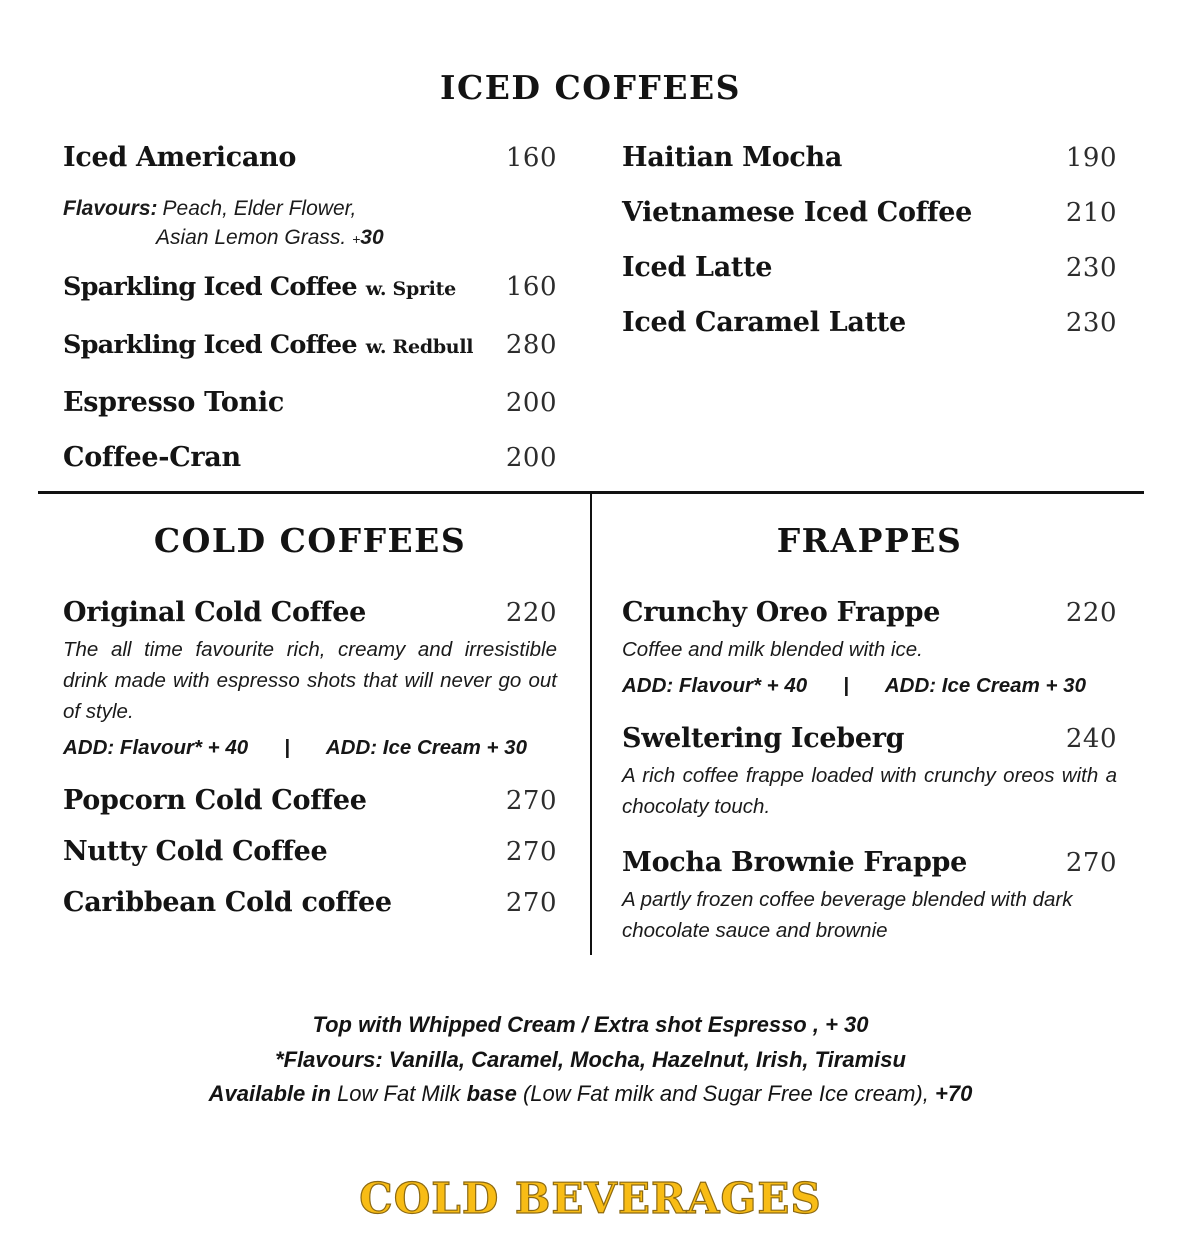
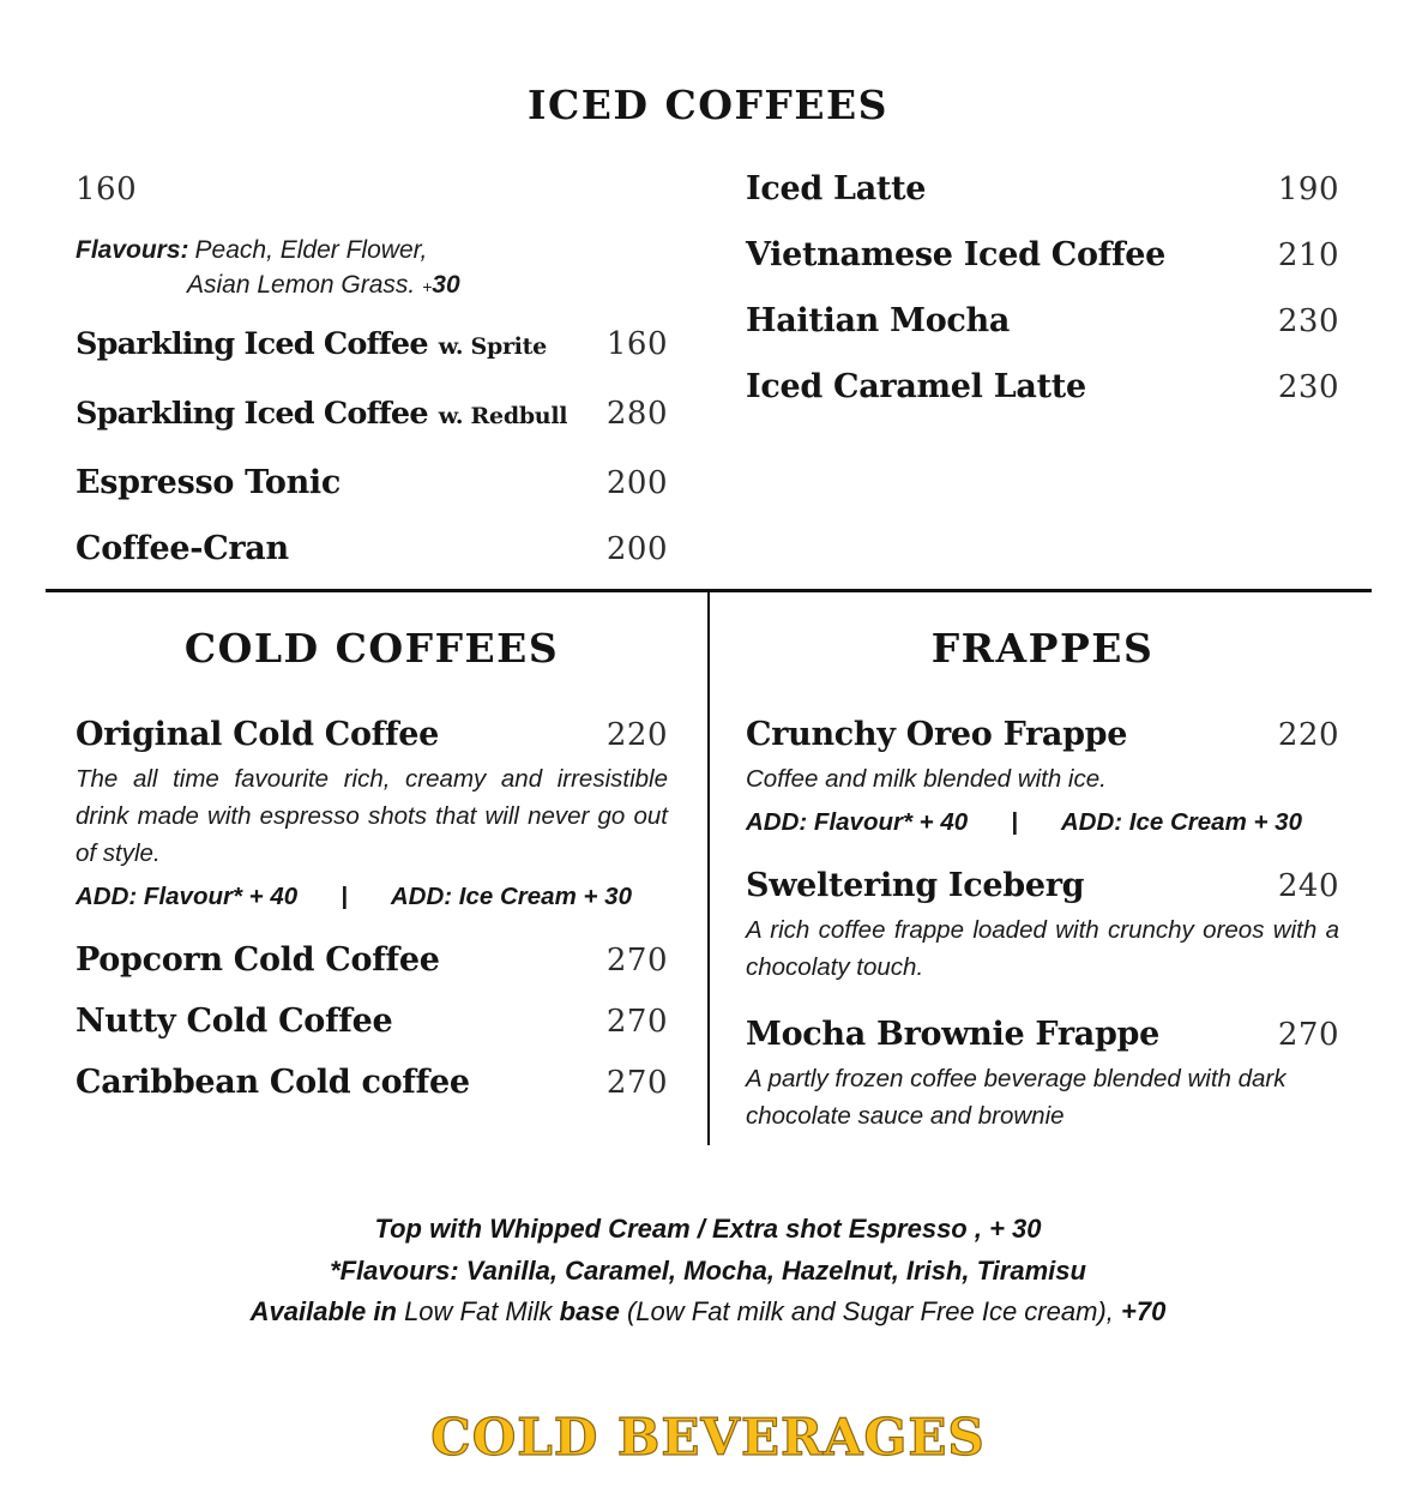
  ICED COFFEES
- Iced Americano
  160
  Flavours: Peach, Elder Flower,
  Asian Lemon Grass. +30
  Sparkling Iced Coffee w. Sprite
  160
  Sparkling Iced Coffee w. Redbull
  280
  Espresso Tonic
  200
  Coffee-Cran
  200
- Haitian Mocha
+ Iced Latte
  190
  Vietnamese Iced Coffee
  210
- Iced Latte
+ Haitian Mocha
  230
  Iced Caramel Latte
  230
  COLD COFFEES
  Original Cold Coffee
  220
  The all time favourite rich, creamy and irresistible drink made with espresso shots that will never go out of style.
  ADD: Flavour* + 40
  |
  ADD: Ice Cream + 30
  Popcorn Cold Coffee
  270
  Nutty Cold Coffee
  270
  Caribbean Cold coffee
  270
  FRAPPES
  Crunchy Oreo Frappe
  220
  Coffee and milk blended with ice.
  ADD: Flavour* + 40
  |
  ADD: Ice Cream + 30
  Sweltering Iceberg
  240
  A rich coffee frappe loaded with crunchy oreos with a chocolaty touch.
  Mocha Brownie Frappe
  270
  A partly frozen coffee beverage blended with dark chocolate sauce and brownie
  Top with Whipped Cream / Extra shot Espresso , + 30
  *Flavours: Vanilla, Caramel, Mocha, Hazelnut, Irish, Tiramisu
  Available in Low Fat Milk base (Low Fat milk and Sugar Free Ice cream), +70
  COLD BEVERAGES
